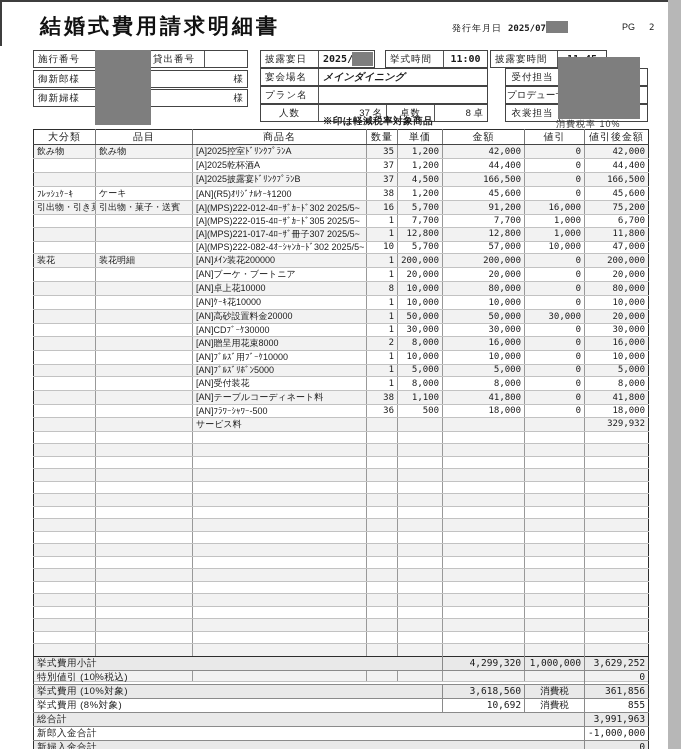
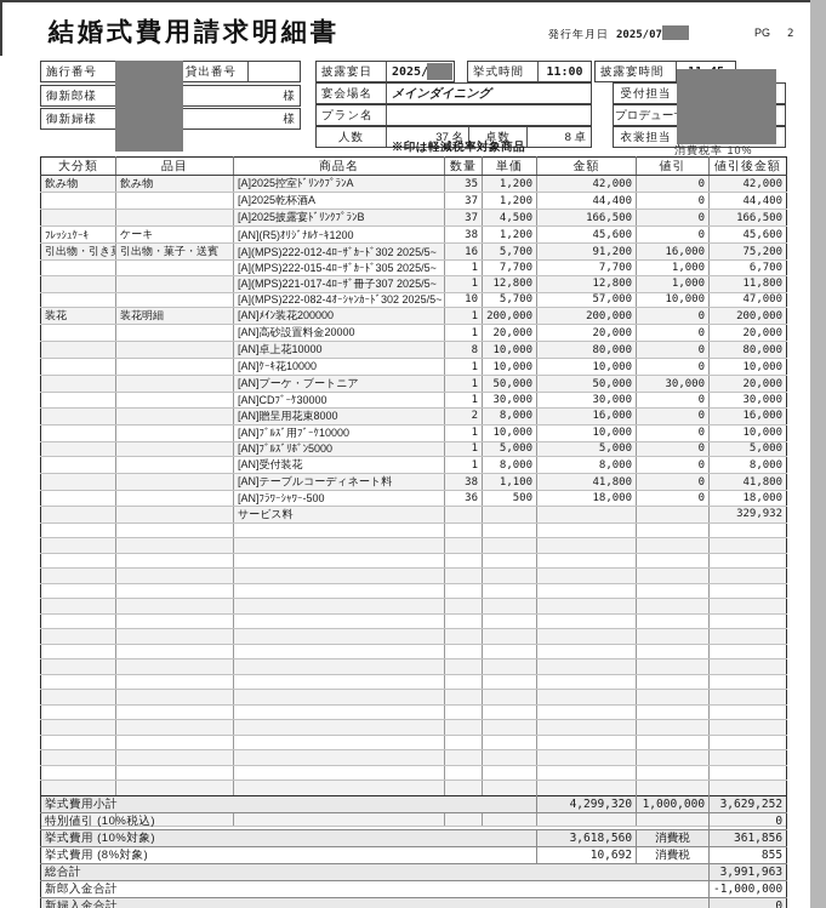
  結婚式費用請求明細書
  発行年月日 2025/07
  PG 2
  施行番号
  貸出番号
  御新郎様
  様
  御新婦様
  様
  披露宴日
  挙式時間
  11:00
  宴会場名
  メインダイニング
  プラン名
  人数
  37
  名
  卓数
  8
  卓
  披露宴時間
  受付担当
  プロデュー
  衣裳担当
  ※印は軽減税率対象商品
  消費税率 10%
  大分類	品目	商品名	数量	単価	金額	値引	値引後金額
  飲み物	飲み物	[A]2025控室ﾄﾞﾘﾝｸﾌﾟﾗﾝA	35	1,200	42,000	0	42,000
  		[A]2025乾杯酒A	37	1,200	44,400	0	44,400
  		[A]2025披露宴ﾄﾞﾘﾝｸﾌﾟﾗﾝB	37	4,500	166,500	0	166,500
  ﾌﾚｯｼｭｹｰｷ	ケーキ	[AN](R5)ｵﾘｼﾞﾅﾙｹｰｷ1200	38	1,200	45,600	0	45,600
  引出物・引き	引出物・菓子・送賓	[A](MPS)222-012-4ﾛｰｻﾞｶｰﾄﾞ302 2025/5~	16	5,700	91,200	16,000	75,200
  		[A](MPS)222-015-4ﾛｰｻﾞｶｰﾄﾞ305 2025/5~	1	7,700	7,700	1,000	6,700
  		[A](MPS)221-017-4ﾛｰｻﾞ冊子307 2025/5~	1	12,800	12,800	1,000	11,800
  		[A](MPS)222-082-4ｵｰｼｬﾝｶｰﾄﾞ302 2025/5~	10	5,700	57,000	10,000	47,000
  装花	装花明細	[AN]ﾒｲﾝ装花200000	1	200,000	200,000	0	200,000
- 		[AN]ブーケ・ブートニア	1	20,000	20,000	0	20,000
+ 		[AN]高砂設置料金20000	1	20,000	20,000	0	20,000
  		[AN]卓上花10000	8	10,000	80,000	0	80,000
  		[AN]ｹｰｷ花10000	1	10,000	10,000	0	10,000
- 		[AN]高砂設置料金20000	1	50,000	50,000	30,000	20,000
+ 		[AN]ブーケ・ブートニア	1	50,000	50,000	30,000	20,000
  		[AN]CDﾌﾞｰｹ30000	1	30,000	30,000	0	30,000
  		[AN]贈呈用花束8000	2	8,000	16,000	0	16,000
  		[AN]ﾌﾞﾙｽﾞ用ﾌﾞｰｹ10000	1	10,000	10,000	0	10,000
  		[AN]ﾌﾞﾙｽﾞﾘﾎﾞﾝ5000	1	5,000	5,000	0	5,000
  		[AN]受付装花	1	8,000	8,000	0	8,000
  		[AN]テーブルコーディネート料	38	1,100	41,800	0	41,800
  		[AN]ﾌﾗﾜｰｼｬﾜｰ-500	36	500	18,000	0	18,000
  		サービス料					329,932
  挙式費用小計	4,299,320	1,000,000	3,629,252
  特別値引 (10%税込)	0
  挙式費用 (10%対象)	3,618,560	消費税	361,856
  挙式費用 (8%対象)	10,692	消費税	855
  総合計	3,991,963
  新郎入金合計	-1,000,000
  新婦入金合計	0
